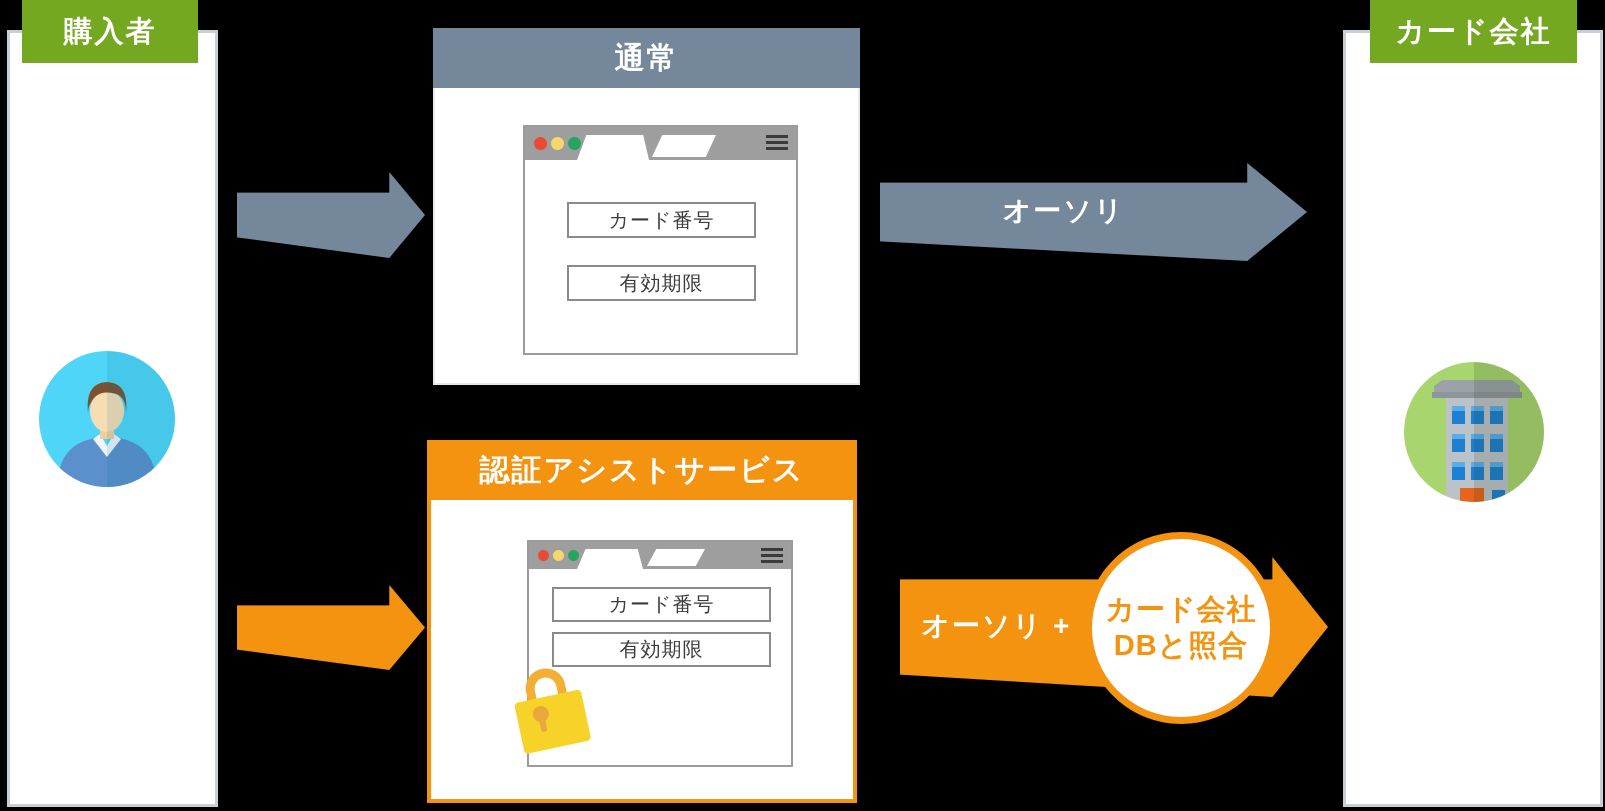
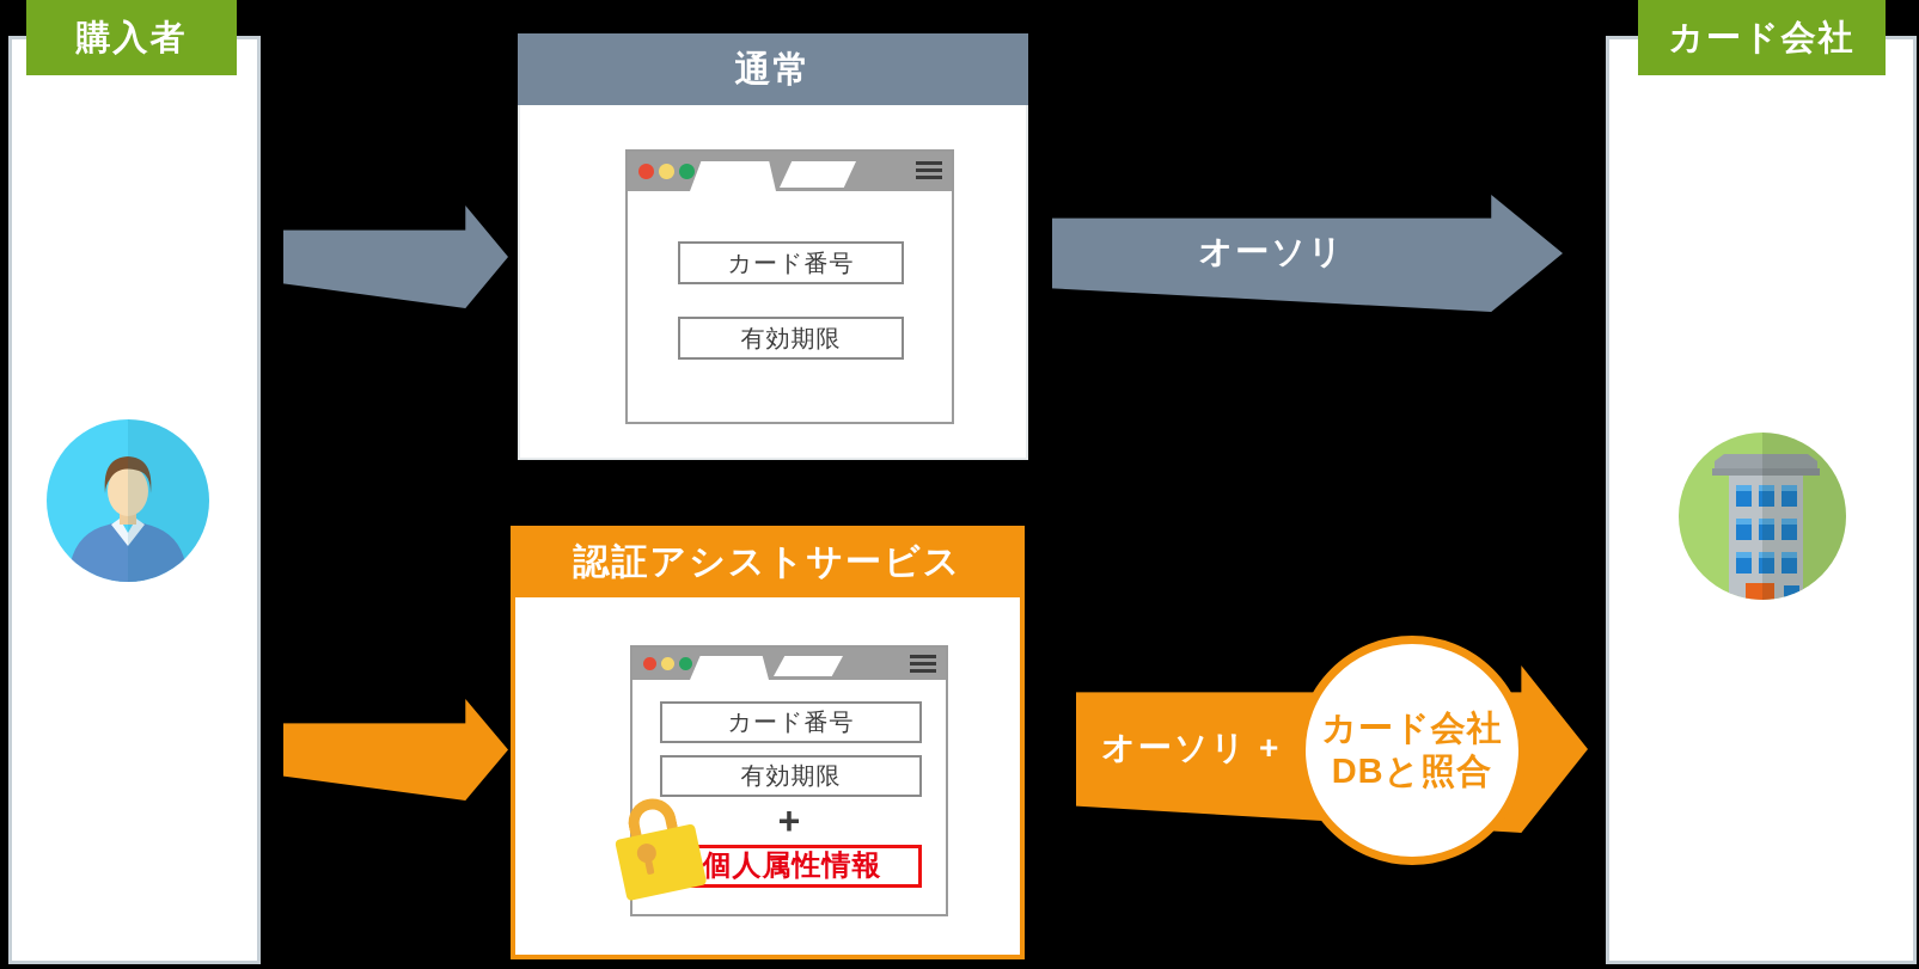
  購入者
  カード会社
  通常
  カード番号
  有効期限
  認証アシストサービス
  カード番号
  有効期限
+ +
+ 個人属性情報
  オーソリ
  オーソリ +
  カード会社
  DBと照合
